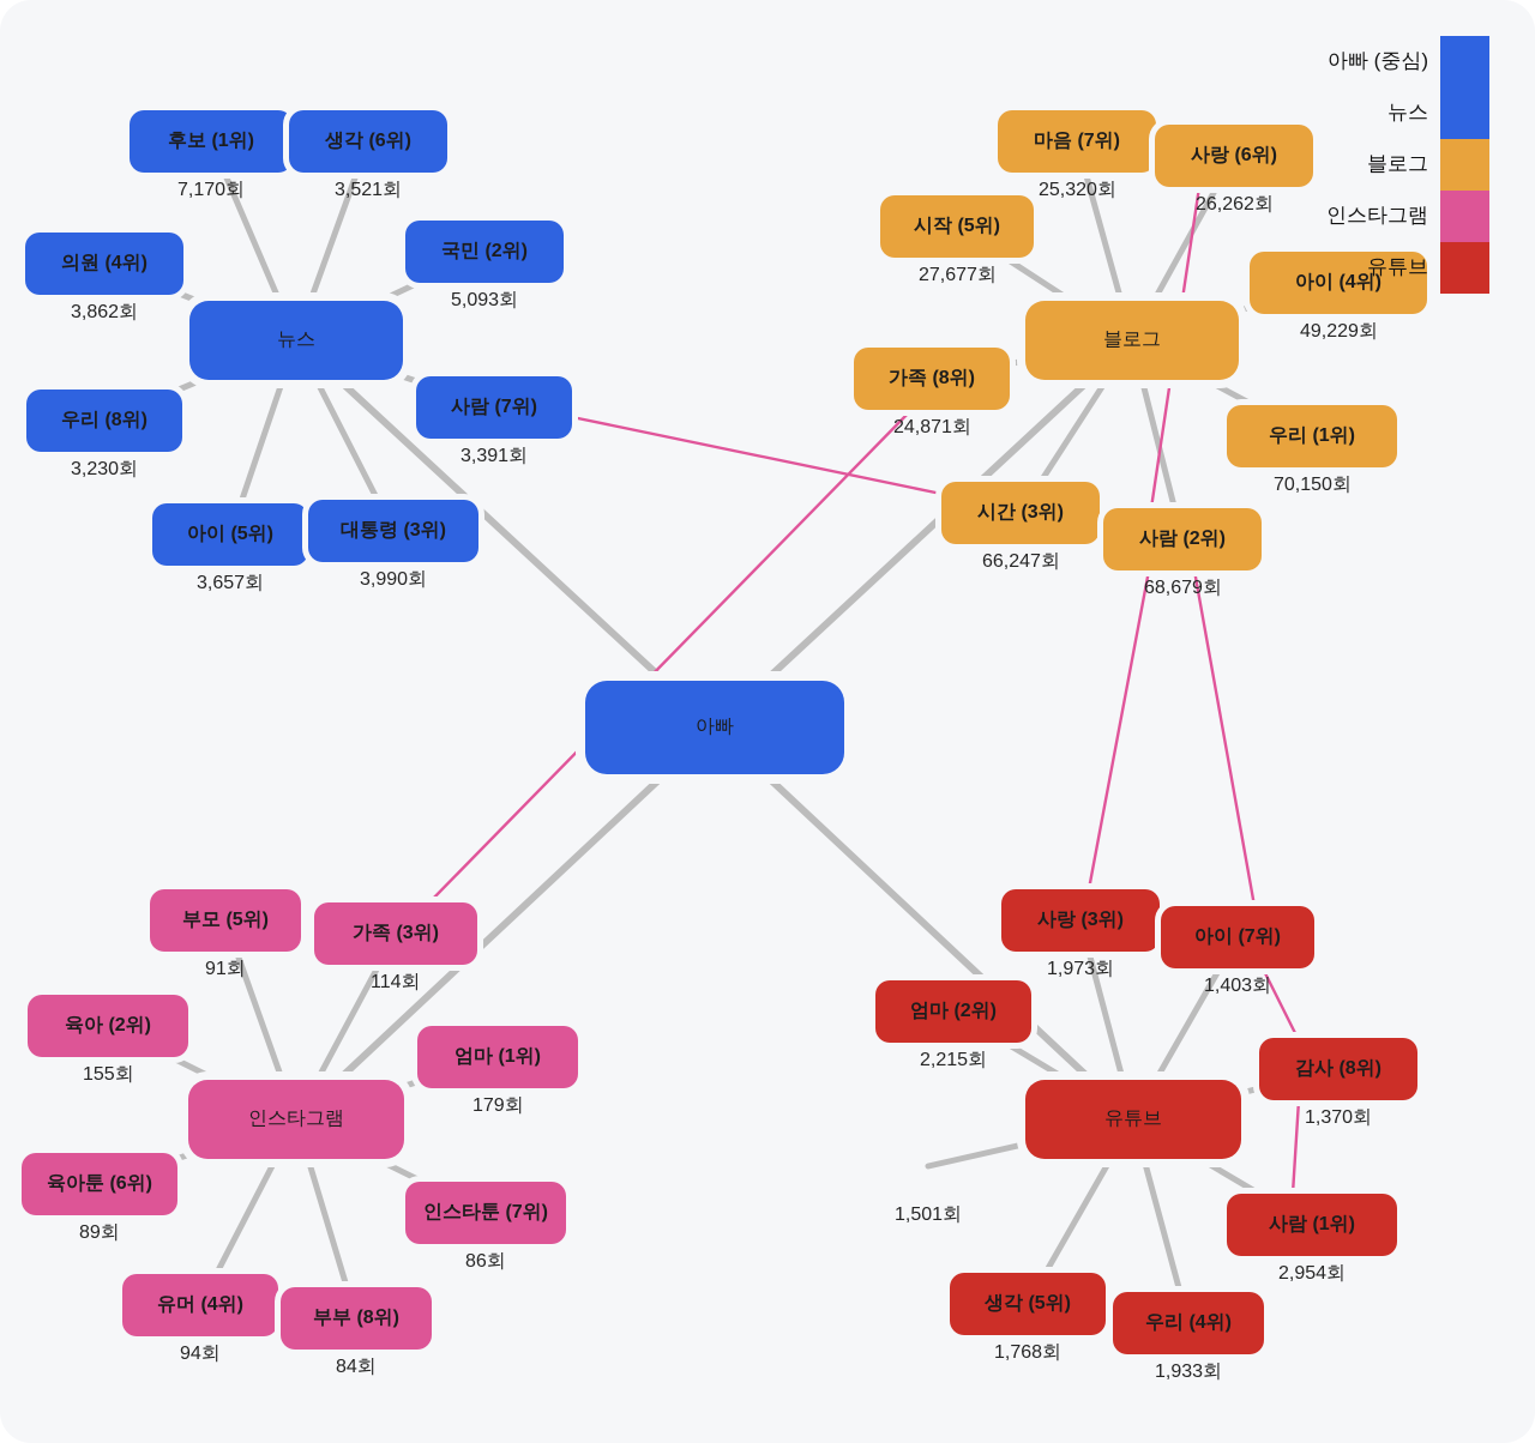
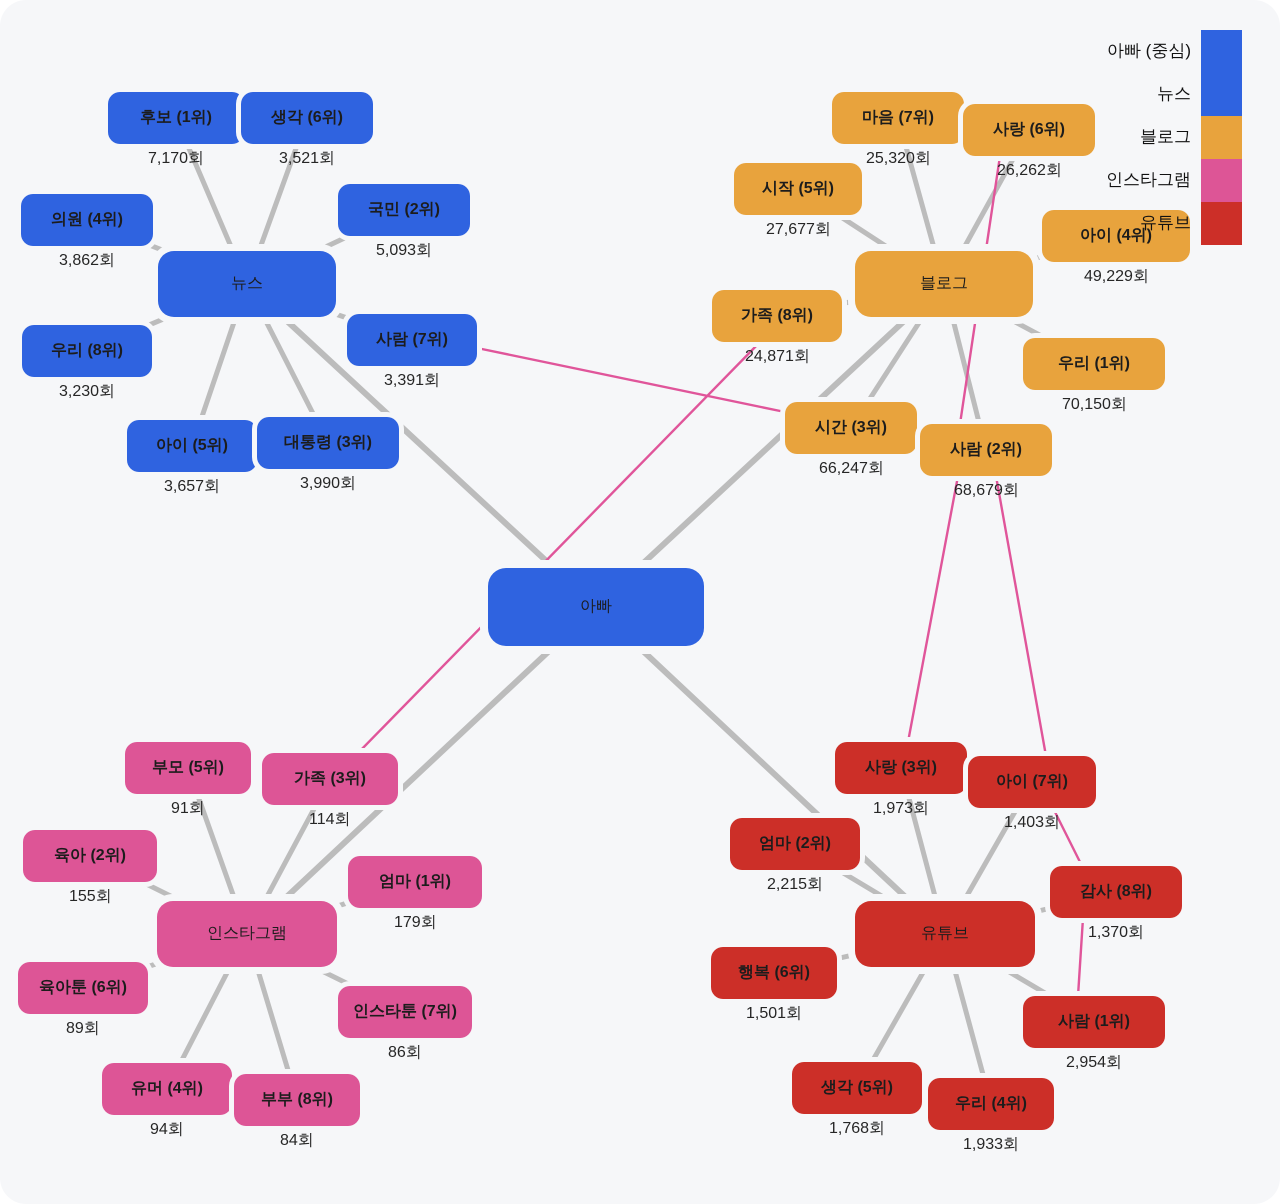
  아빠
  뉴스
  블로그
  인스타그램
  유튜브
  후보 (1위)
  7,170회
  생각 (6위)
  3,521회
  국민 (2위)
  5,093회
  의원 (4위)
  3,862회
  우리 (8위)
  3,230회
  사람 (7위)
  3,391회
  아이 (5위)
  3,657회
  대통령 (3위)
  3,990회
  마음 (7위)
  25,320회
  사랑 (6위)
  26,262회
  시작 (5위)
  27,677회
  아이 (4위)
  49,229회
  가족 (8위)
  24,871회
  우리 (1위)
  70,150회
  시간 (3위)
  66,247회
  사람 (2위)
  68,679회
  부모 (5위)
  91회
  가족 (3위)
  114회
  육아 (2위)
  155회
  엄마 (1위)
  179회
  육아툰 (6위)
  89회
  인스타툰 (7위)
  86회
  유머 (4위)
  94회
  부부 (8위)
  84회
  사랑 (3위)
  1,973회
  아이 (7위)
  1,403회
  엄마 (2위)
  2,215회
  감사 (8위)
  1,370회
+ 행복 (6위)
  1,501회
  사람 (1위)
  2,954회
  생각 (5위)
  1,768회
  우리 (4위)
  1,933회
  아빠 (중심)
  뉴스
  블로그
  인스타그램
  유튜브
